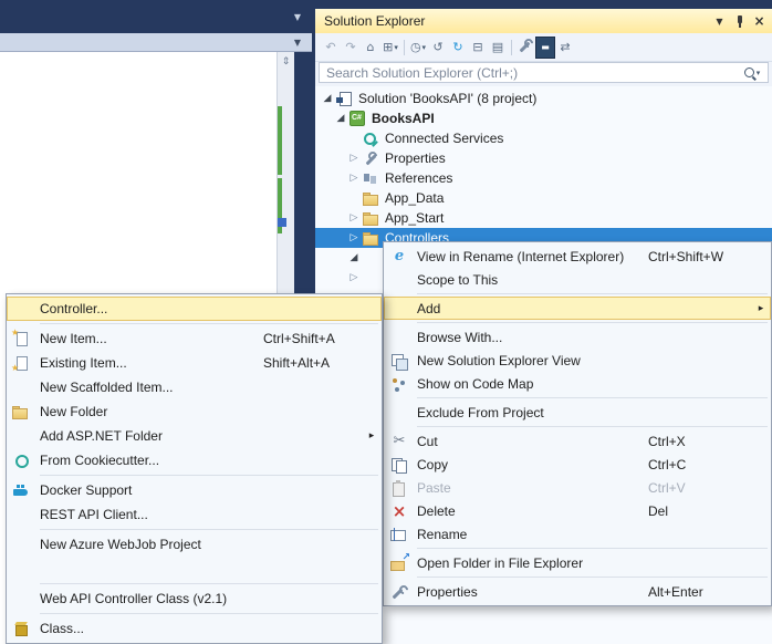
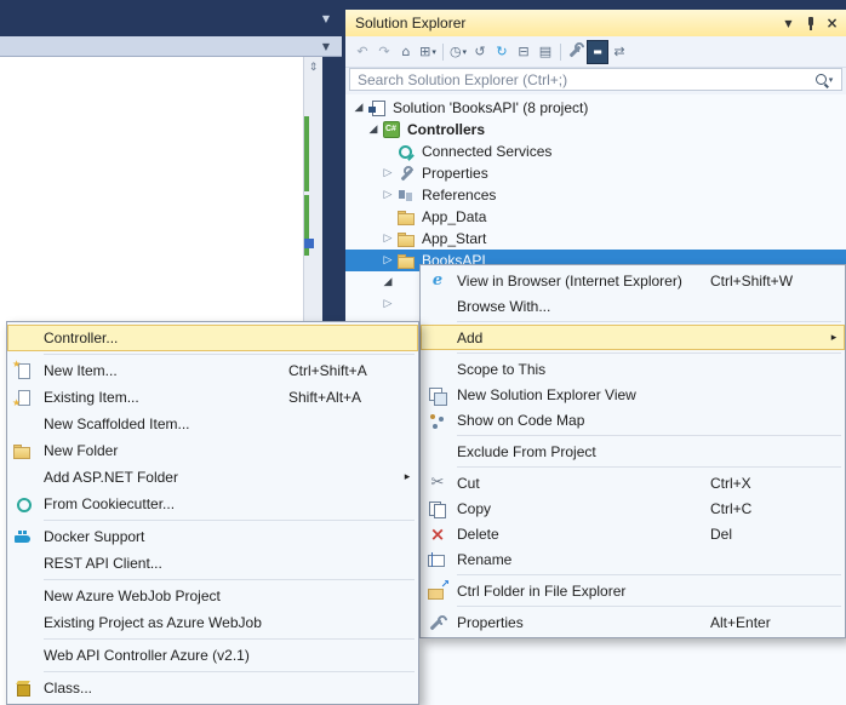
  ▼
  ▼
  ⇕
  Solution Explorer
  ▼
  ×
  ↶
  ↷
  ⌂
  ⊞
  ◷
  ↺
  ↻
  ⊟
  ▤
  ▬
  ⇄
  Search Solution Explorer (Ctrl+;)
  ◢
  Solution 'BooksAPI' (8 project)
  ◢
- BooksAPI
+ Controllers
  Connected Services
  ▷
  Properties
  ▷
  References
  App_Data
  ▷
  App_Start
  ▷
- Controllers
+ BooksAPI
  ◢
  ▷
- View in Rename (Internet Explorer)
+ View in Browser (Internet Explorer)
  Ctrl+Shift+W
- Scope to This
+ Browse With...
  Add
- Browse With...
+ Scope to This
  New Solution Explorer View
  Show on Code Map
  Exclude From Project
  Cut
  Ctrl+X
  Copy
  Ctrl+C
- Paste
- Ctrl+V
  Delete
  Del
  Rename
- Open Folder in File Explorer
+ Ctrl Folder in File Explorer
  Properties
  Alt+Enter
  Controller...
  New Item...
  Ctrl+Shift+A
  Existing Item...
  Shift+Alt+A
  New Scaffolded Item...
  New Folder
  Add ASP.NET Folder
  From Cookiecutter...
  Docker Support
  REST API Client...
  New Azure WebJob Project
+ Existing Project as Azure WebJob
- Web API Controller Class (v2.1)
+ Web API Controller Azure (v2.1)
  Class...
